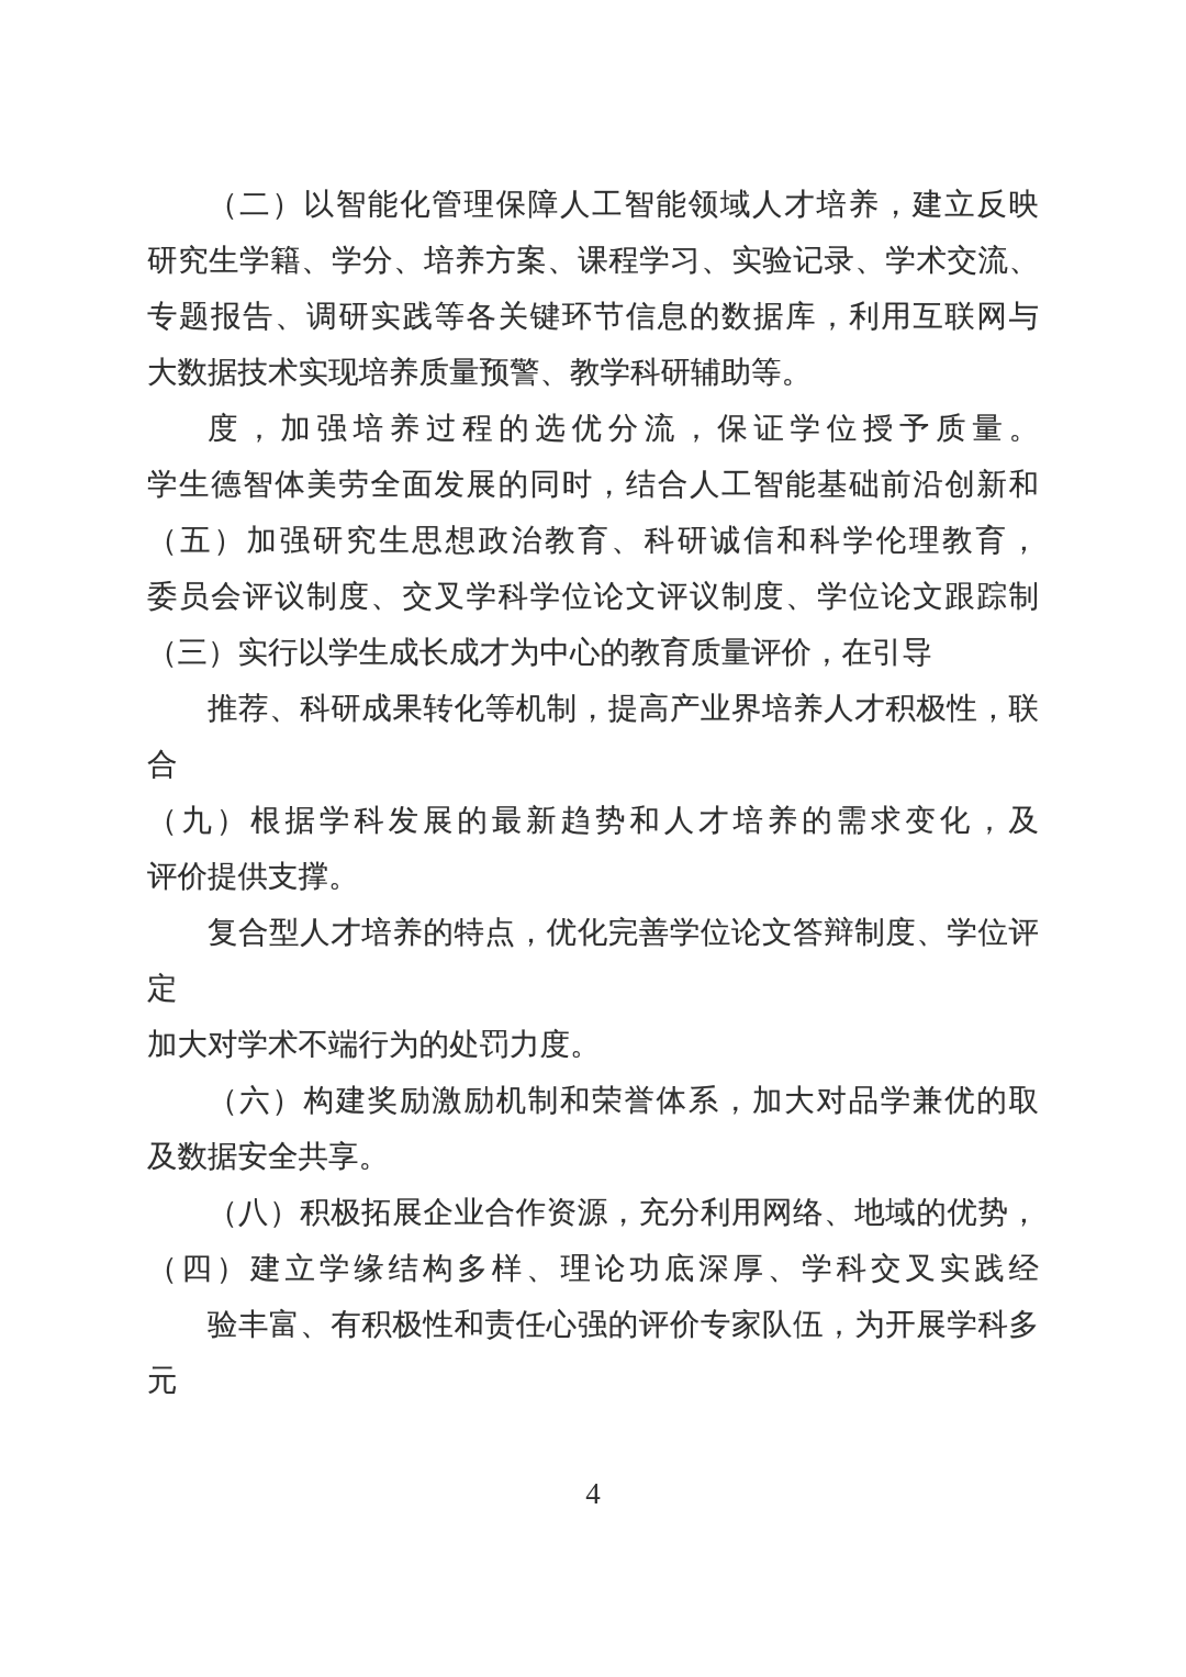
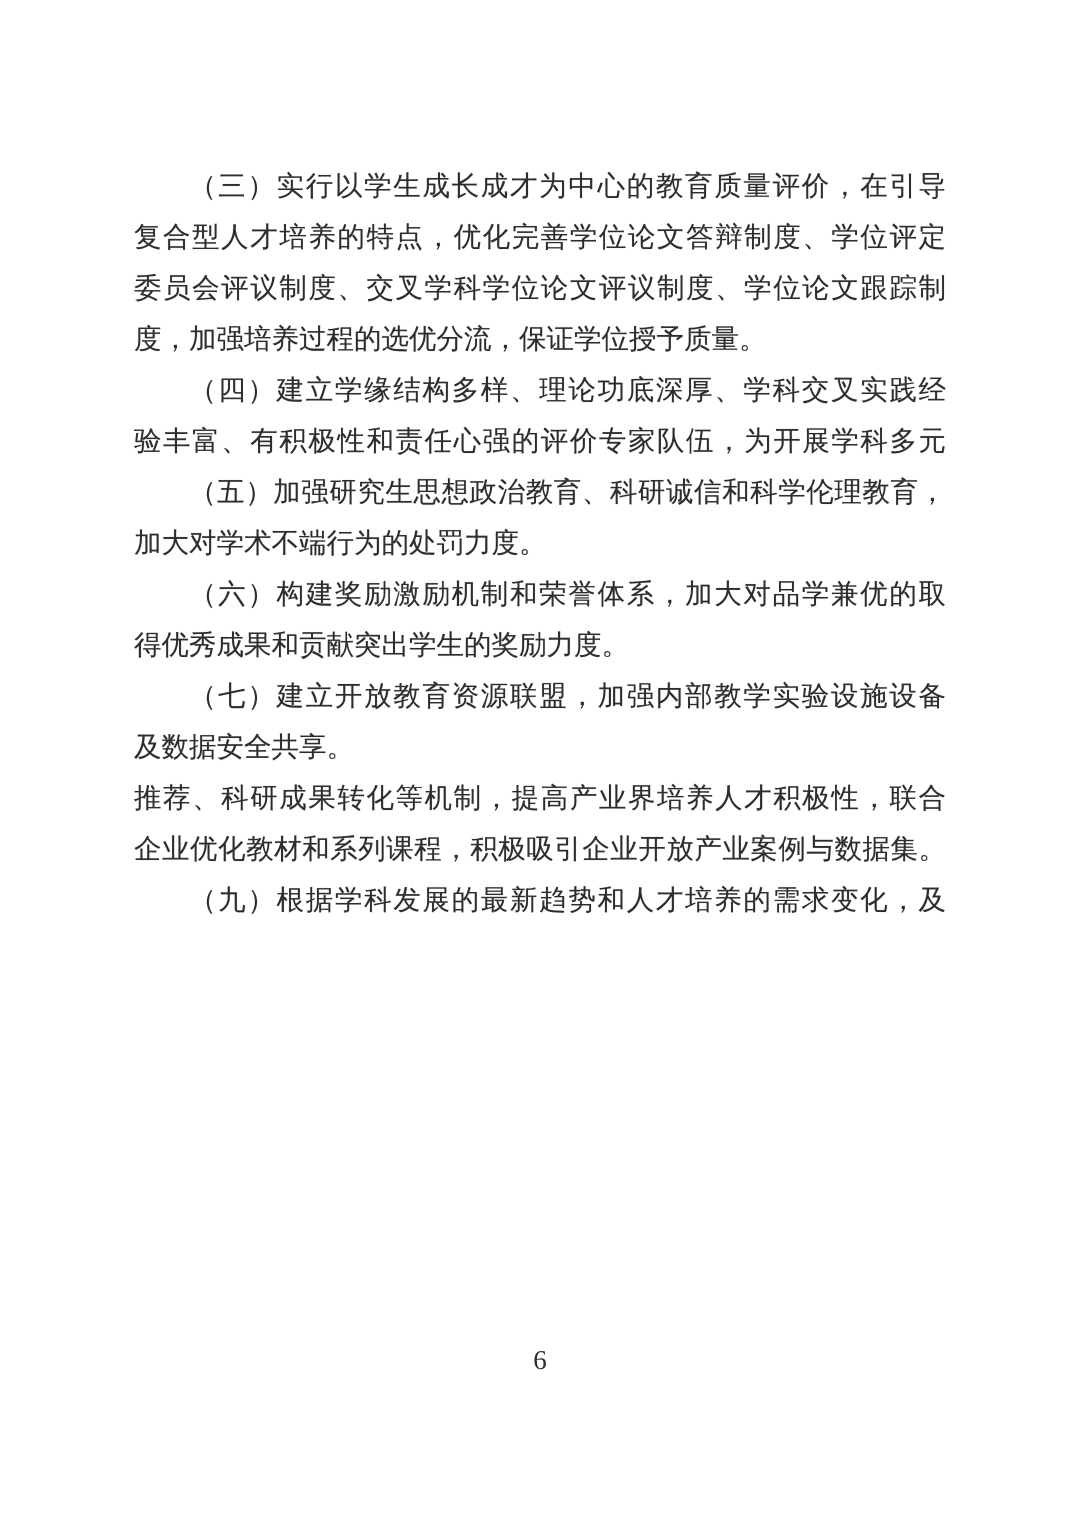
- （二）以智能化管理保障人工智能领域人才培养，建立反映
- 研究生学籍、学分、培养方案、课程学习、实验记录、学术交流、
- 专题报告、调研实践等各关键环节信息的数据库，利用互联网与
- 大数据技术实现培养质量预警、教学科研辅助等。
- 度，加强培养过程的选优分流，保证学位授予质量。
+ （三）实行以学生成长成才为中心的教育质量评价，在引导
- 学生德智体美劳全面发展的同时，结合人工智能基础前沿创新和
- （五）加强研究生思想政治教育、科研诚信和科学伦理教育，
+ 复合型人才培养的特点，优化完善学位论文答辩制度、学位评定
  委员会评议制度、交叉学科学位论文评议制度、学位论文跟踪制
- （三）实行以学生成长成才为中心的教育质量评价，在引导
+ 度，加强培养过程的选优分流，保证学位授予质量。
- 推荐、科研成果转化等机制，提高产业界培养人才积极性，联合
+ （四）建立学缘结构多样、理论功底深厚、学科交叉实践经
- （九）根据学科发展的最新趋势和人才培养的需求变化，及
+ 验丰富、有积极性和责任心强的评价专家队伍，为开展学科多元
- 评价提供支撑。
- 复合型人才培养的特点，优化完善学位论文答辩制度、学位评定
+ （五）加强研究生思想政治教育、科研诚信和科学伦理教育，
  加大对学术不端行为的处罚力度。
  （六）构建奖励激励机制和荣誉体系，加大对品学兼优的取
+ 得优秀成果和贡献突出学生的奖励力度。
+ （七）建立开放教育资源联盟，加强内部教学实验设施设备
  及数据安全共享。
- （八）积极拓展企业合作资源，充分利用网络、地域的优势，
- （四）建立学缘结构多样、理论功底深厚、学科交叉实践经
+ 推荐、科研成果转化等机制，提高产业界培养人才积极性，联合
+ 企业优化教材和系列课程，积极吸引企业开放产业案例与数据集。
- 验丰富、有积极性和责任心强的评价专家队伍，为开展学科多元
+ （九）根据学科发展的最新趋势和人才培养的需求变化，及
- 4
+ 6
